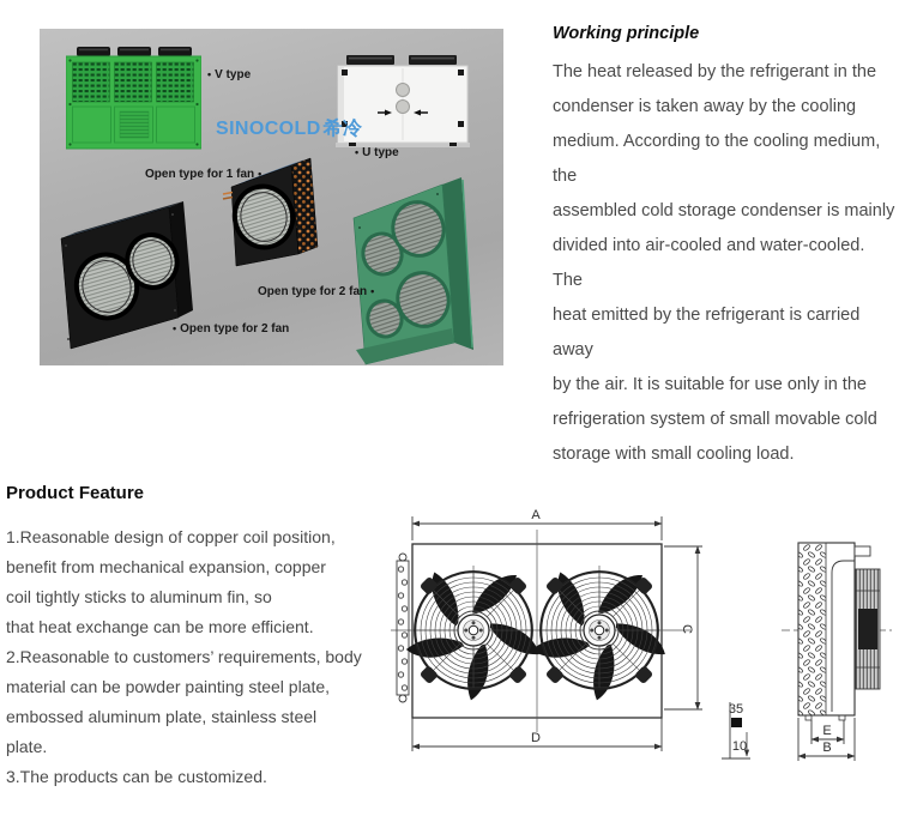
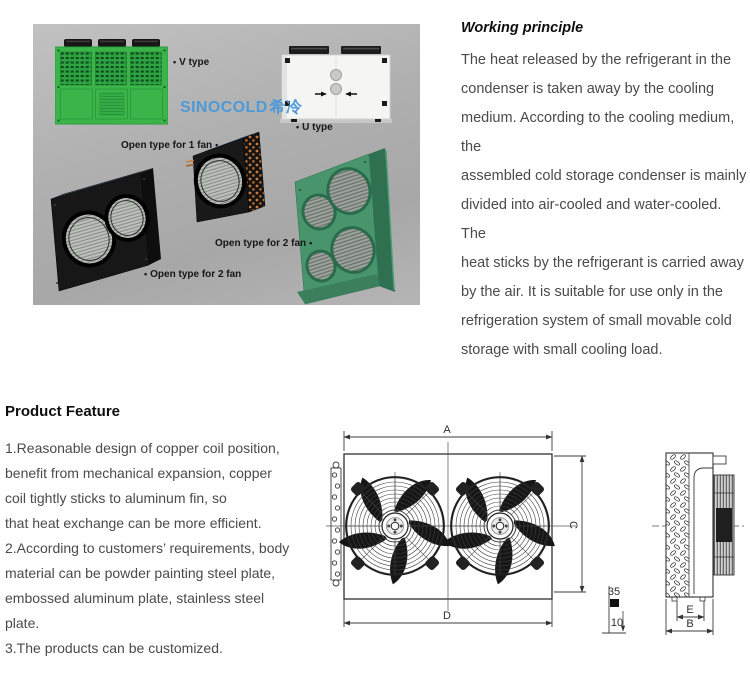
  • V type
  • U type
  Open type for 1 fan •
  • Open type for 2 fan
  Open type for 2 fan •
  SINOCOLD希冷
  Working principle
  The heat released by the refrigerant in the
  condenser is taken away by the cooling
  medium. According to the cooling medium, the
  assembled cold storage condenser is mainly
  divided into air-cooled and water-cooled. The
- heat emitted by the refrigerant is carried away
+ heat sticks by the refrigerant is carried away
  by the air. It is suitable for use only in the
  refrigeration system of small movable cold
  storage with small cooling load.
  Product Feature
  1.Reasonable design of copper coil position,
  benefit from mechanical expansion, copper
  coil tightly sticks to aluminum fin, so
  that heat exchange can be more efficient.
- 2.Reasonable to customers’ requirements, body
+ 2.According to customers’ requirements, body
  material can be powder painting steel plate,
  embossed aluminum plate, stainless steel
  plate.
  3.The products can be customized.
  A
  D
  E
  B
  35
  10
